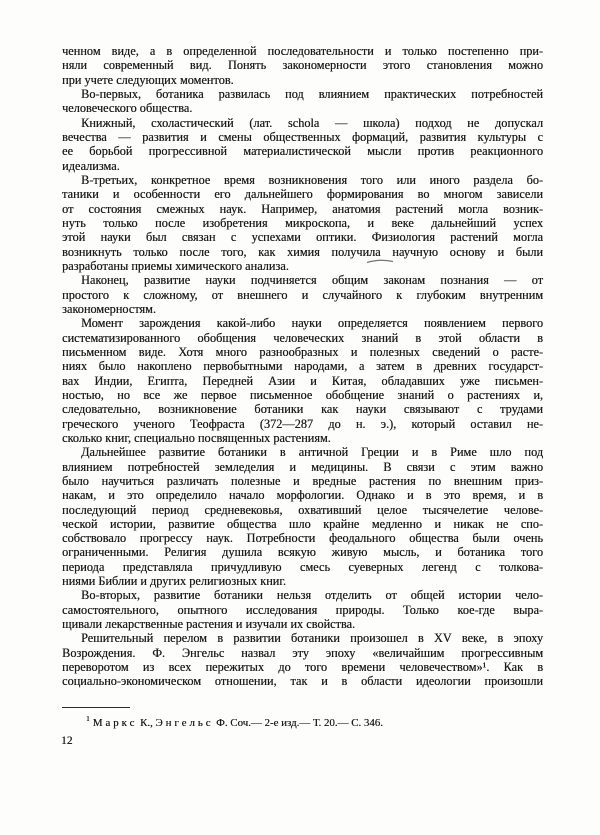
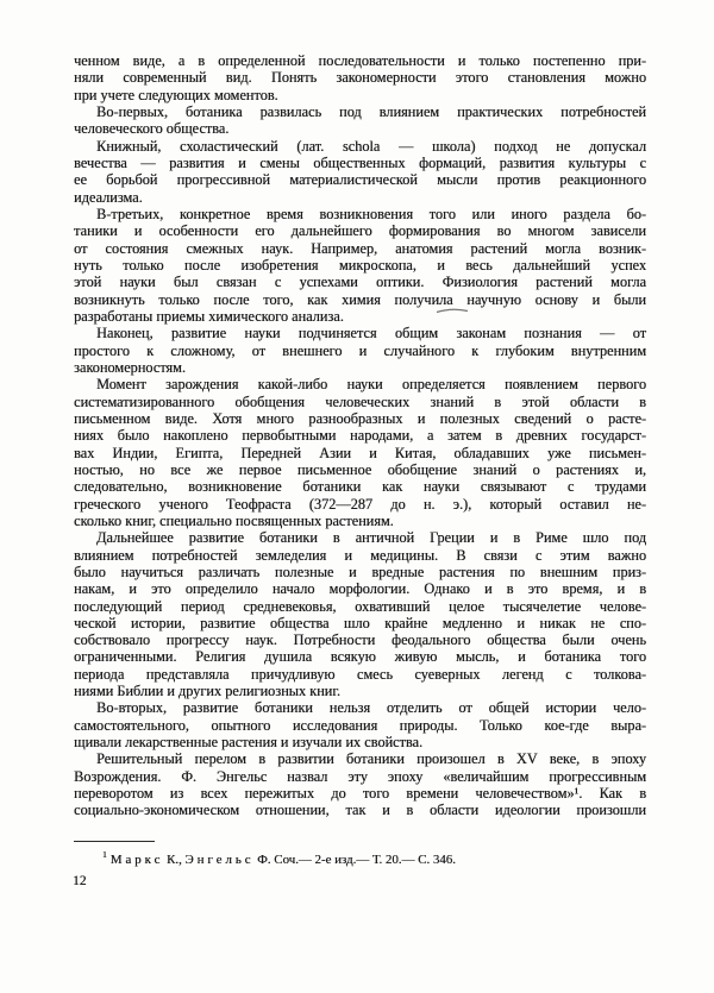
  ченном виде, а в определенной последовательности и только постепенно при-
  няли современный вид. Понять закономерности этого становления можно
  при учете следующих моментов.
  Во-первых, ботаника развилась под влиянием практических потребностей
  человеческого общества.
  Книжный, схоластический (лат. schola — школа) подход не допускал
  вечества — развития и смены общественных формаций, развития культуры с
  ее борьбой прогрессивной материалистической мысли против реакционного
  идеализма.
  В-третьих, конкретное время возникновения того или иного раздела бо-
  таники и особенности его дальнейшего формирования во многом зависели
  от состояния смежных наук. Например, анатомия растений могла возник-
- нуть только после изобретения микроскопа, и веке дальнейший успех
+ нуть только после изобретения микроскопа, и весь дальнейший успех
  этой науки был связан с успехами оптики. Физиология растений могла
  возникнуть только после того, как химия получила научную основу и были
  разработаны приемы химического анализа.
  Наконец, развитие науки подчиняется общим законам познания — от
  простого к сложному, от внешнего и случайного к глубоким внутренним
  закономерностям.
  Момент зарождения какой-либо науки определяется появлением первого
  систематизированного обобщения человеческих знаний в этой области в
  письменном виде. Хотя много разнообразных и полезных сведений о расте-
  ниях было накоплено первобытными народами, а затем в древних государст-
  вах Индии, Египта, Передней Азии и Китая, обладавших уже письмен-
  ностью, но все же первое письменное обобщение знаний о растениях и,
  следовательно, возникновение ботаники как науки связывают с трудами
  греческого ученого Теофраста (372—287 до н. э.), который оставил не-
  сколько книг, специально посвященных растениям.
  Дальнейшее развитие ботаники в античной Греции и в Риме шло под
  влиянием потребностей земледелия и медицины. В связи с этим важно
  было научиться различать полезные и вредные растения по внешним приз-
  накам, и это определило начало морфологии. Однако и в это время, и в
  последующий период средневековья, охвативший целое тысячелетие челове-
  ческой истории, развитие общества шло крайне медленно и никак не спо-
  собствовало прогрессу наук. Потребности феодального общества были очень
  ограниченными. Религия душила всякую живую мысль, и ботаника того
  периода представляла причудливую смесь суеверных легенд с толкова-
  ниями Библии и других религиозных книг.
  Во-вторых, развитие ботаники нельзя отделить от общей истории чело-
  самостоятельного, опытного исследования природы. Только кое-где выра-
  щивали лекарственные растения и изучали их свойства.
  Решительный перелом в развитии ботаники произошел в XV веке, в эпоху
  Возрождения. Ф. Энгельс назвал эту эпоху «величайшим прогрессивным
  переворотом из всех пережитых до того времени человечеством»¹. Как в
  социально-экономическом отношении, так и в области идеологии произошли
  1 Маркс К., Энгельс Ф. Соч.— 2-е изд.— Т. 20.— С. 346.
  12
